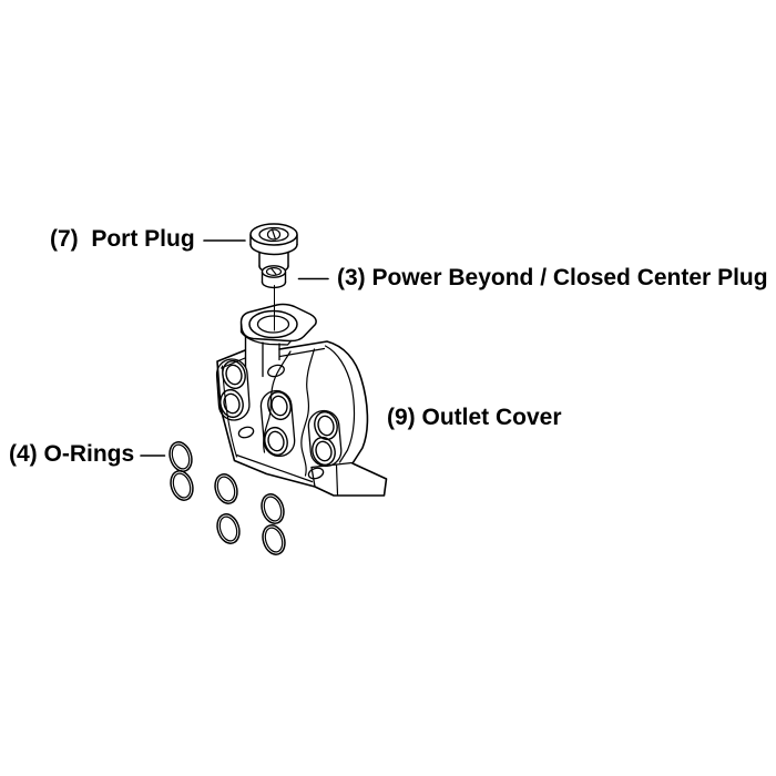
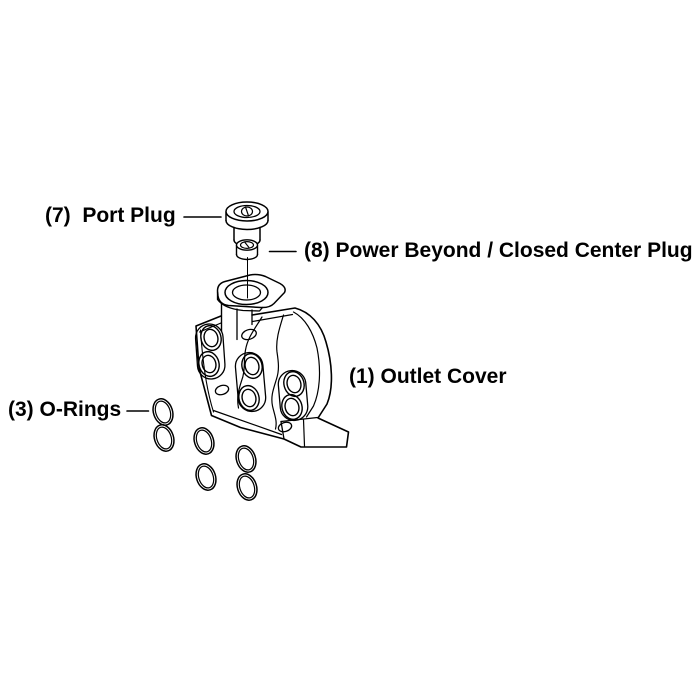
  (7) Port Plug
- (3) Power Beyond / Closed Center Plug
+ (8) Power Beyond / Closed Center Plug
- (9) Outlet Cover
+ (1) Outlet Cover
- (4) O-Rings
+ (3) O-Rings
